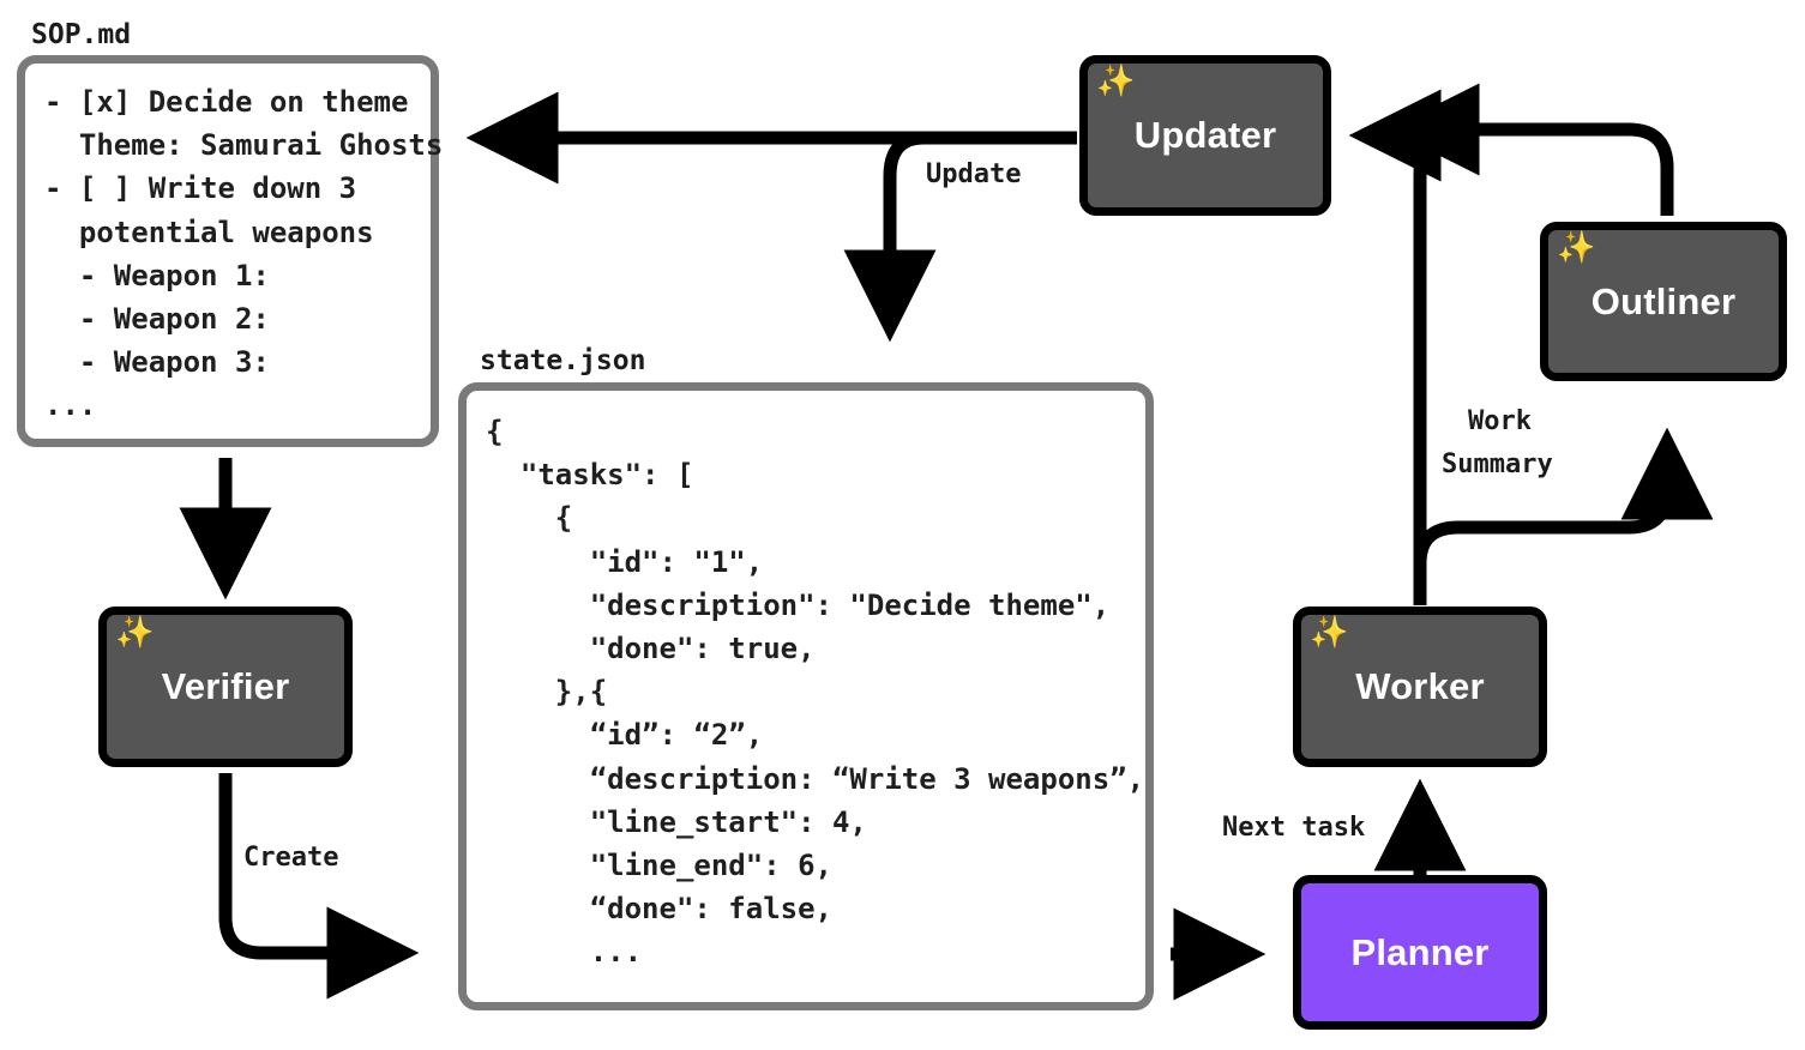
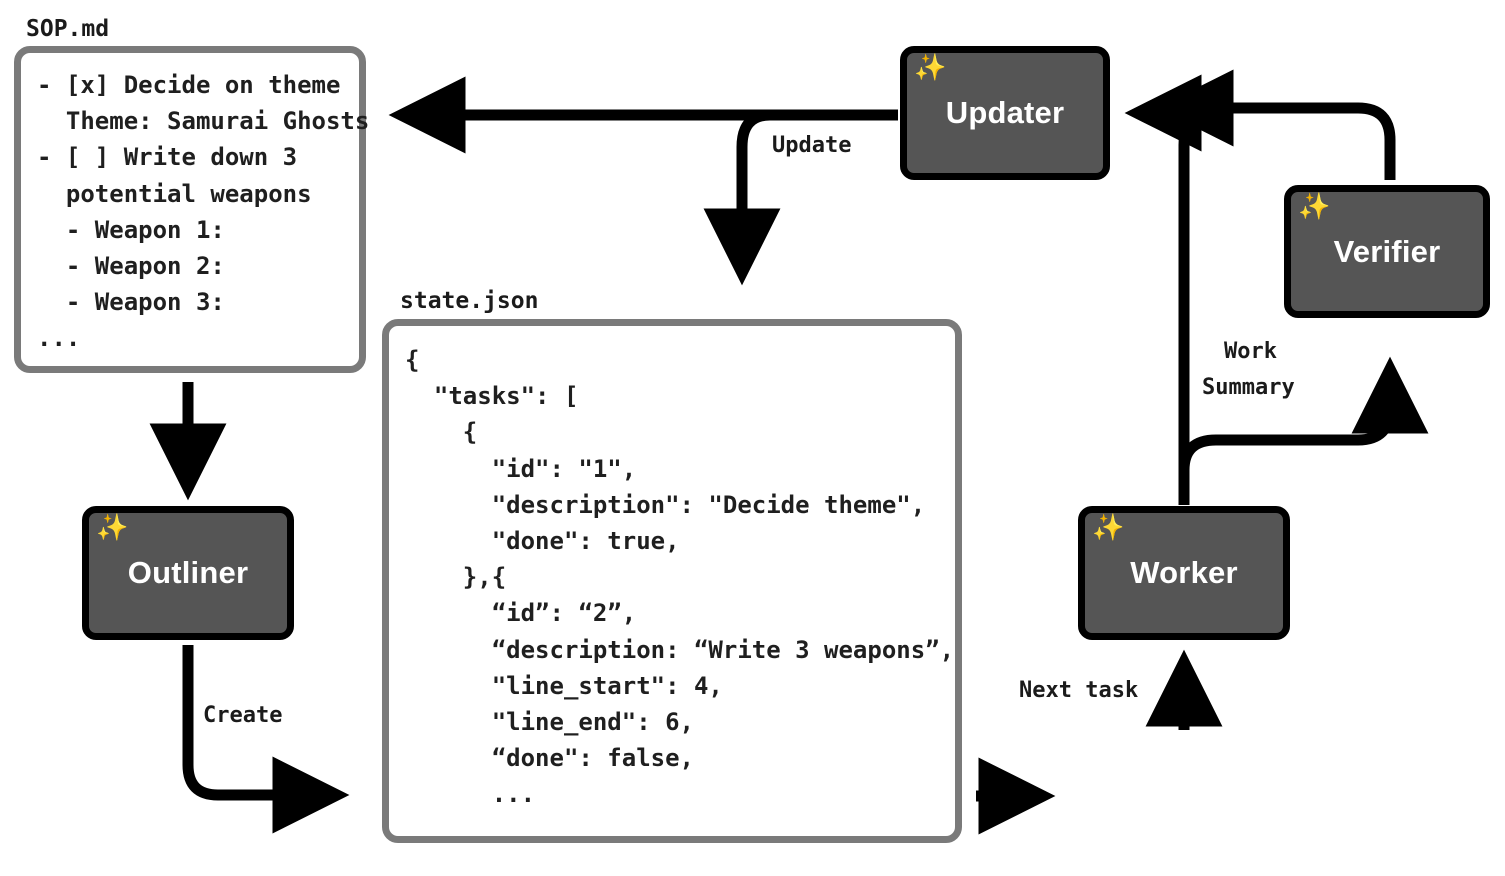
  SOP.md
  - [x] Decide on theme
  Theme: Samurai Ghosts
  - [ ] Write down 3
  potential weapons
  - Weapon 1:
  - Weapon 2:
  - Weapon 3:
  ...
  state.json
  {
  "tasks": [
  {
  "id": "1",
  "description": "Decide theme",
  "done": true,
  },{
  “id”: “2”,
  “description: “Write 3 weapons”,
  "line_start": 4,
  "line_end": 6,
  “done": false,
  ...
  ✨
- Verifier
+ Outliner
  ✨
  Updater
  ✨
- Outliner
+ Verifier
  ✨
  Worker
- Planner
  Update
  Create
  Next task
  Work
  Summary
